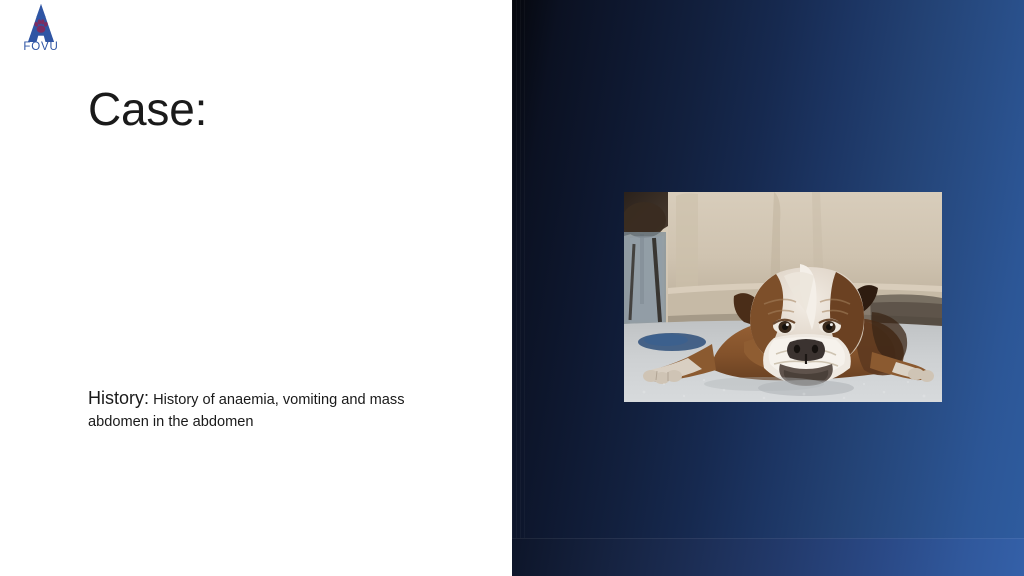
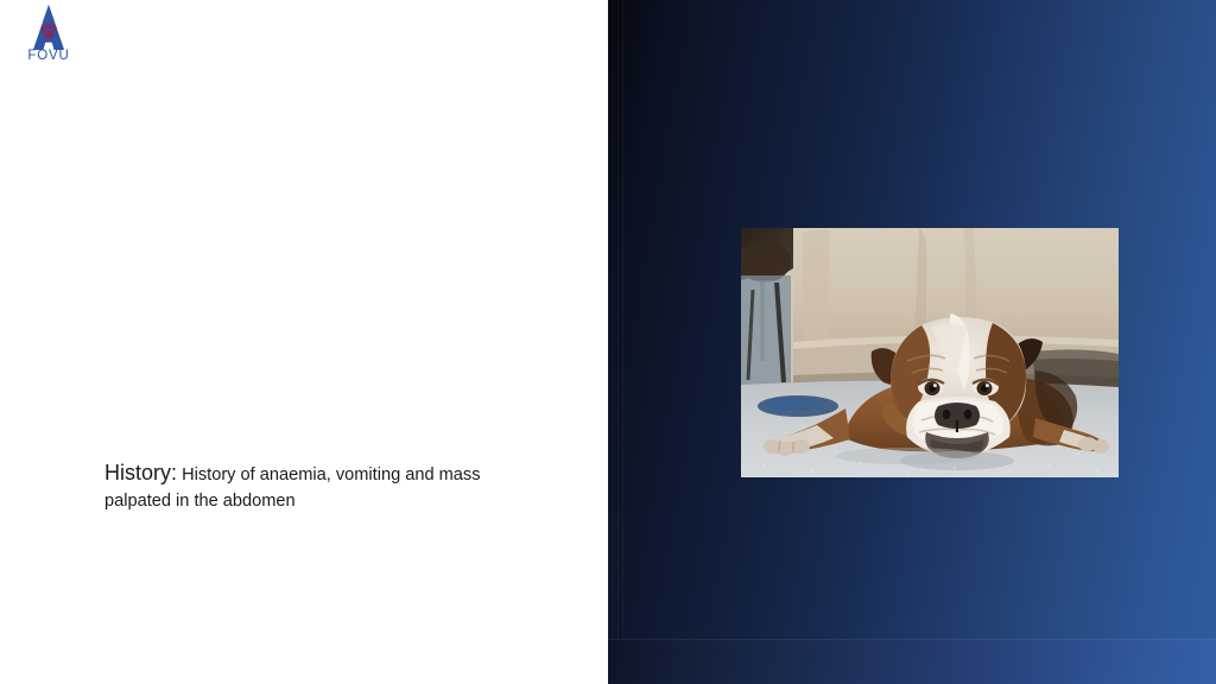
  FOVU
- Case:
- History: History of anaemia, vomiting and mass abdomen in the abdomen
+ History: History of anaemia, vomiting and mass palpated in the abdomen
